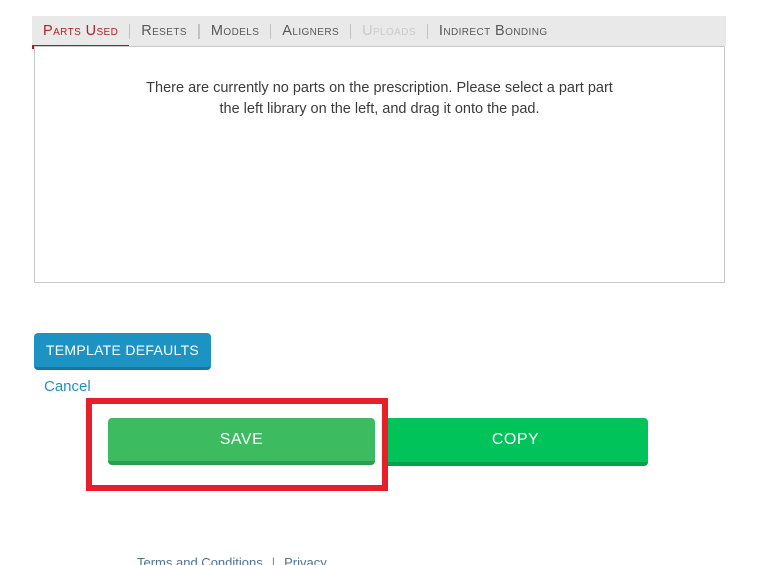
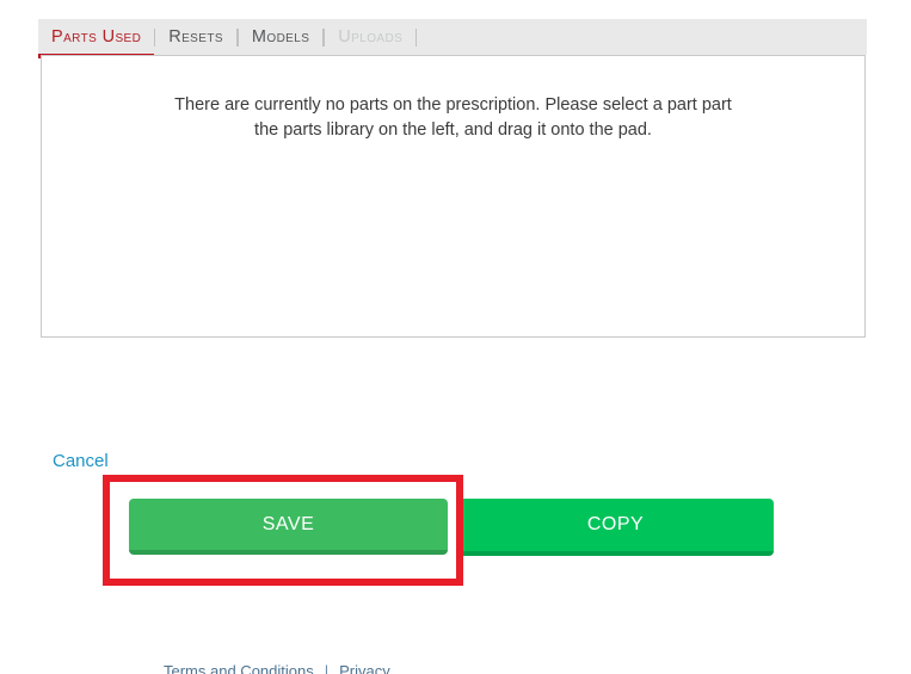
  Parts Used
  Resets
  Models
- Aligners
  Uploads
- Indirect Bonding
  There are currently no parts on the prescription. Please select a part part
- the left library on the left, and drag it onto the pad.
+ the parts library on the left, and drag it onto the pad.
- TEMPLATE DEFAULTS
  Cancel
  SAVE
  COPY
  Terms and Conditions | Privacy
